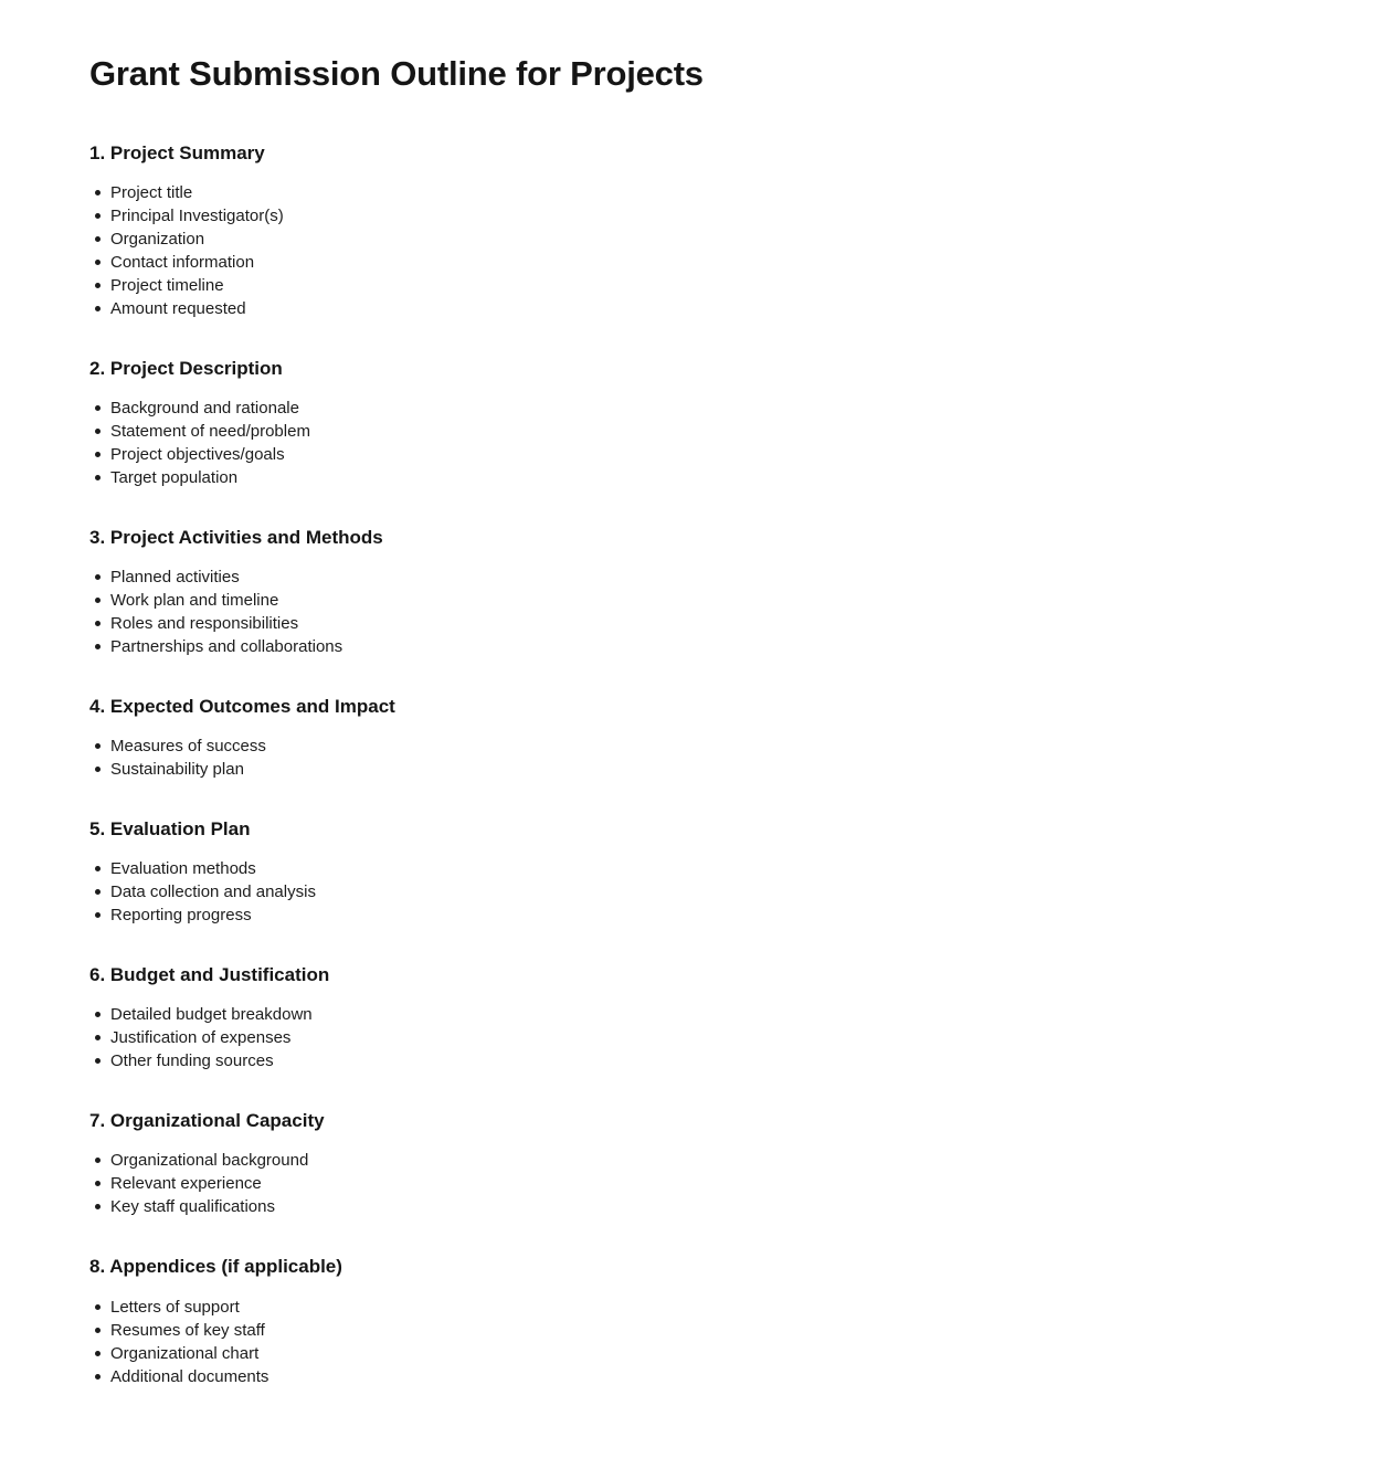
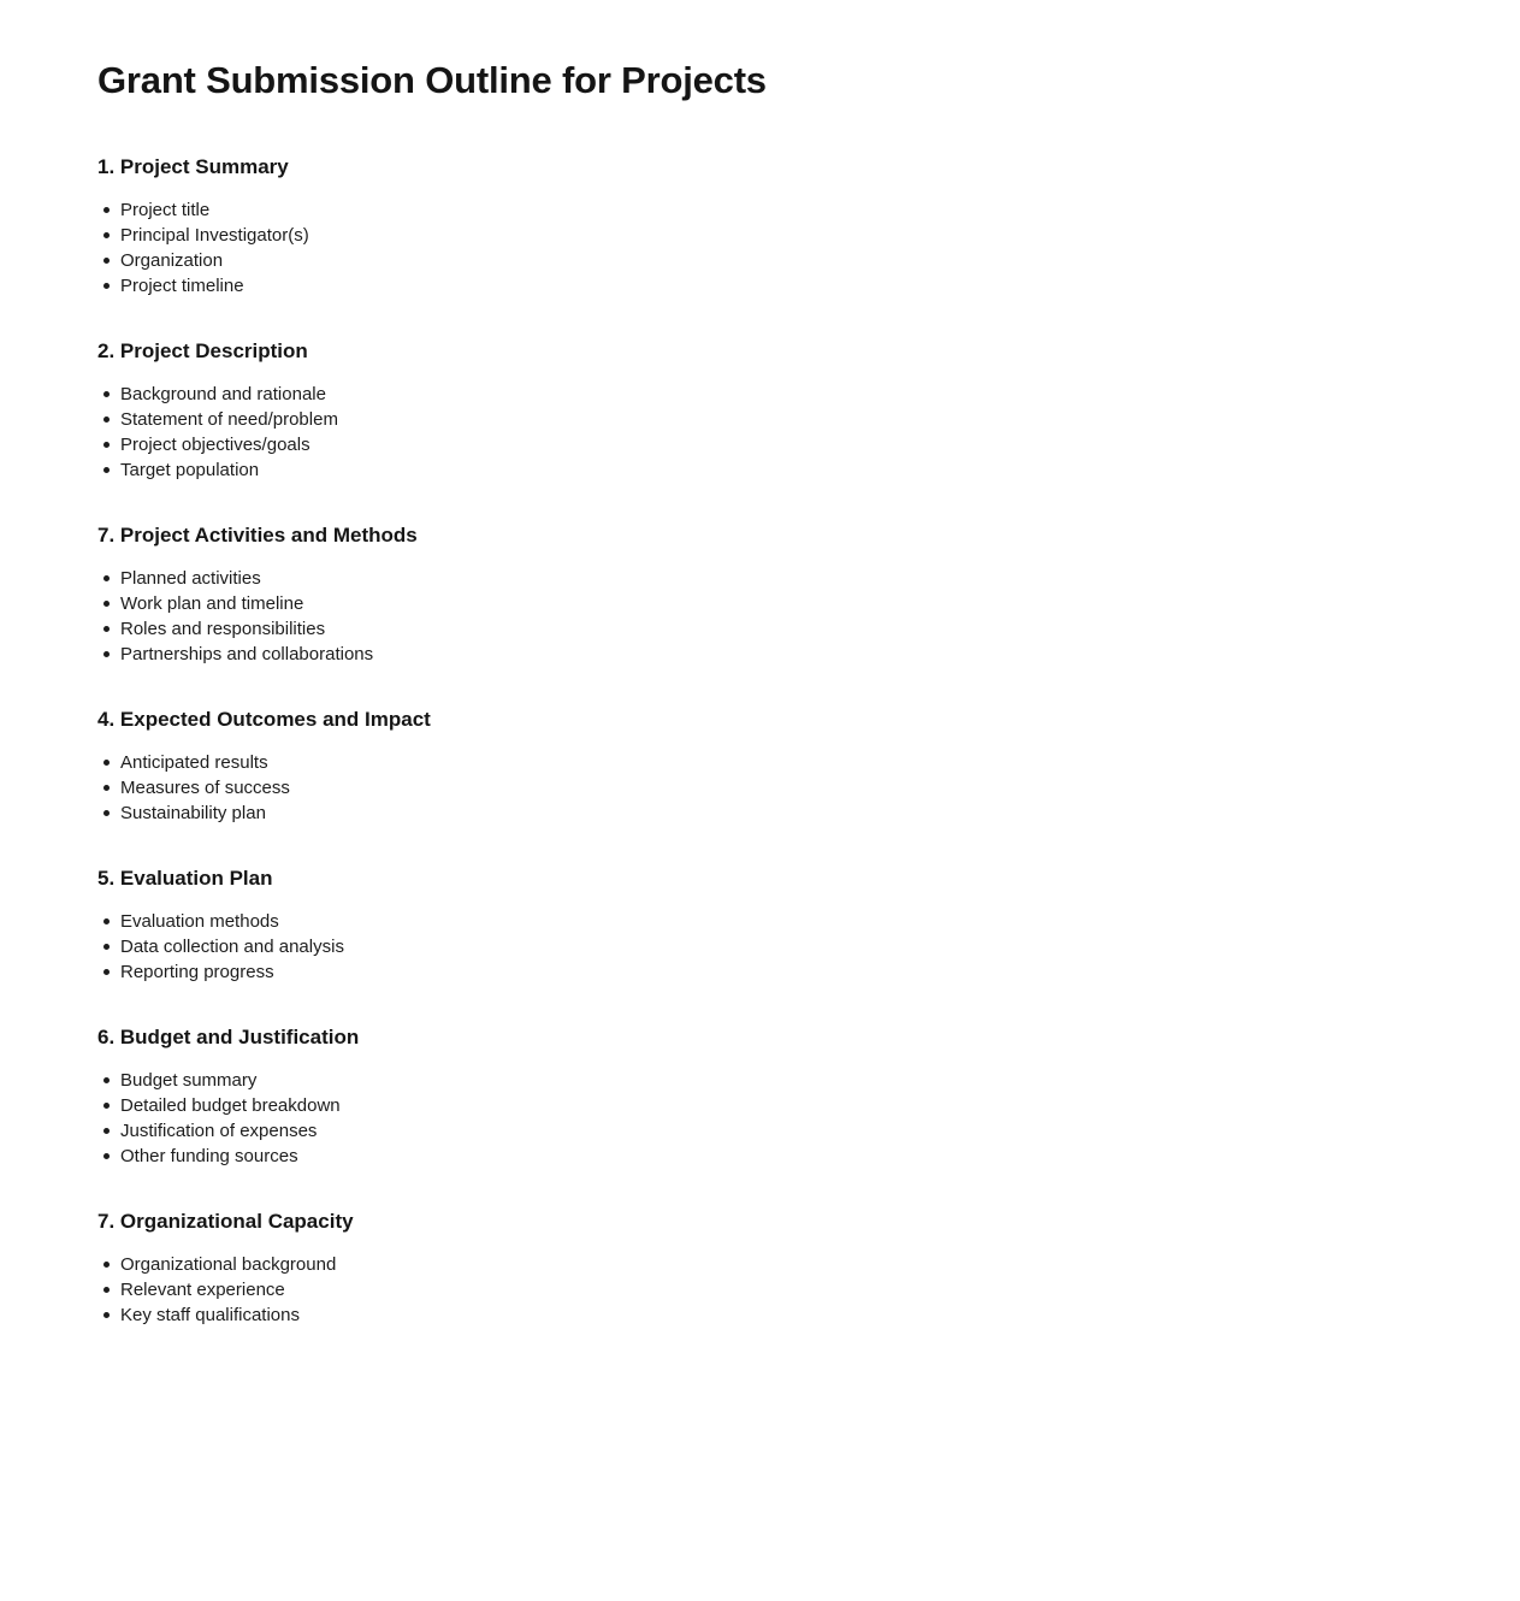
  Grant Submission Outline for Projects
  1. Project Summary
  Project title
  Principal Investigator(s)
  Organization
- Contact information
  Project timeline
- Amount requested
  2. Project Description
  Background and rationale
  Statement of need/problem
  Project objectives/goals
  Target population
- 3. Project Activities and Methods
+ 7. Project Activities and Methods
  Planned activities
  Work plan and timeline
  Roles and responsibilities
  Partnerships and collaborations
  4. Expected Outcomes and Impact
+ Anticipated results
  Measures of success
  Sustainability plan
  5. Evaluation Plan
  Evaluation methods
  Data collection and analysis
  Reporting progress
  6. Budget and Justification
+ Budget summary
  Detailed budget breakdown
  Justification of expenses
  Other funding sources
  7. Organizational Capacity
  Organizational background
  Relevant experience
  Key staff qualifications
- 8. Appendices (if applicable)
- Letters of support
- Resumes of key staff
- Organizational chart
- Additional documents
